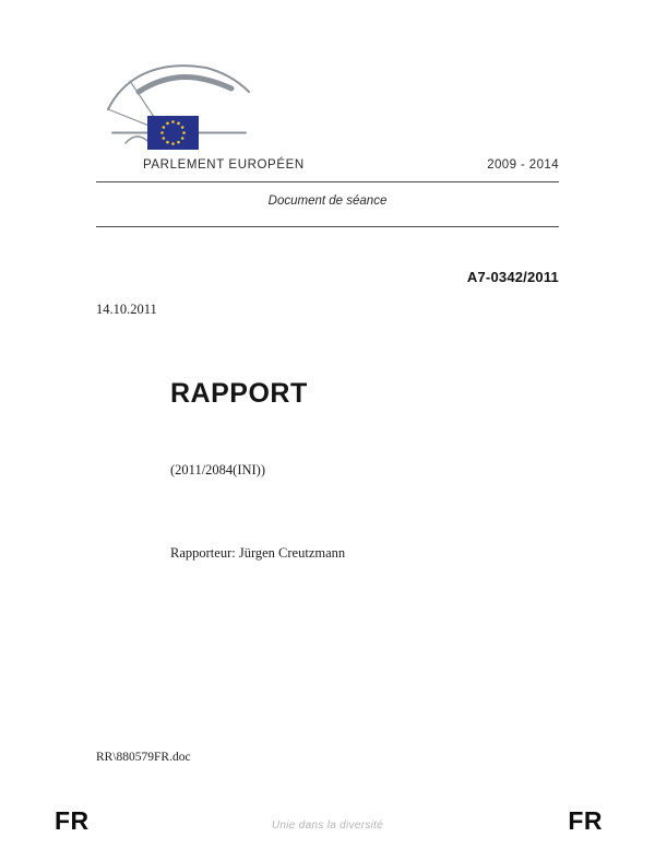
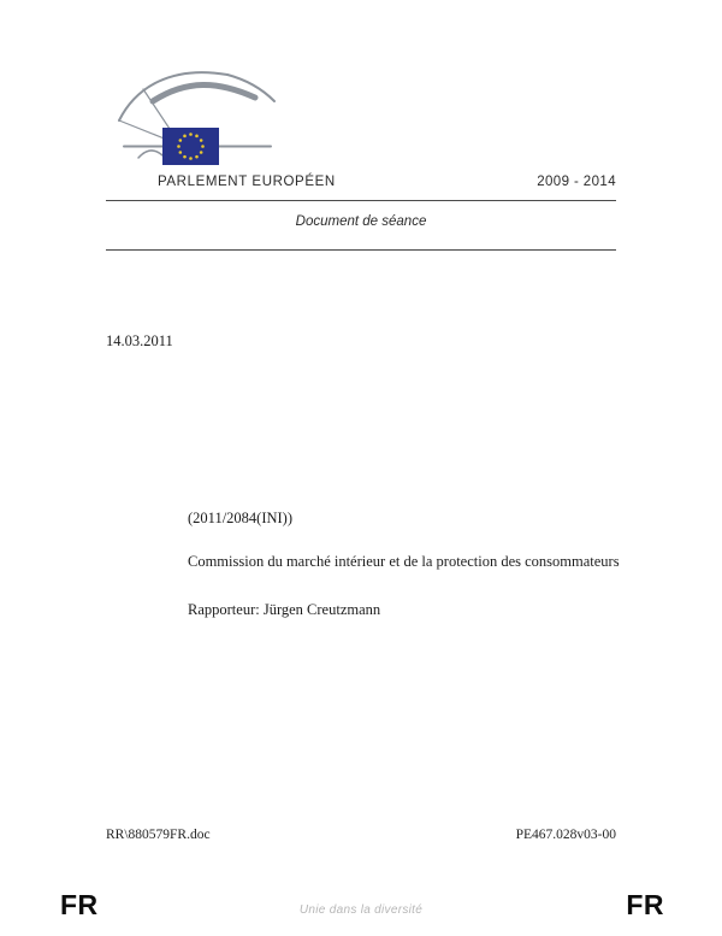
  PARLEMENT EUROPÉEN
  2009 - 2014
  Document de séance
- A7-0342/2011
- 14.10.2011
+ 14.03.2011
- RAPPORT
  (2011/2084(INI))
+ Commission du marché intérieur et de la protection des consommateurs
  Rapporteur: Jürgen Creutzmann
  RR\880579FR.doc
+ PE467.028v03-00
  FR
  Unie dans la diversité
  FR
